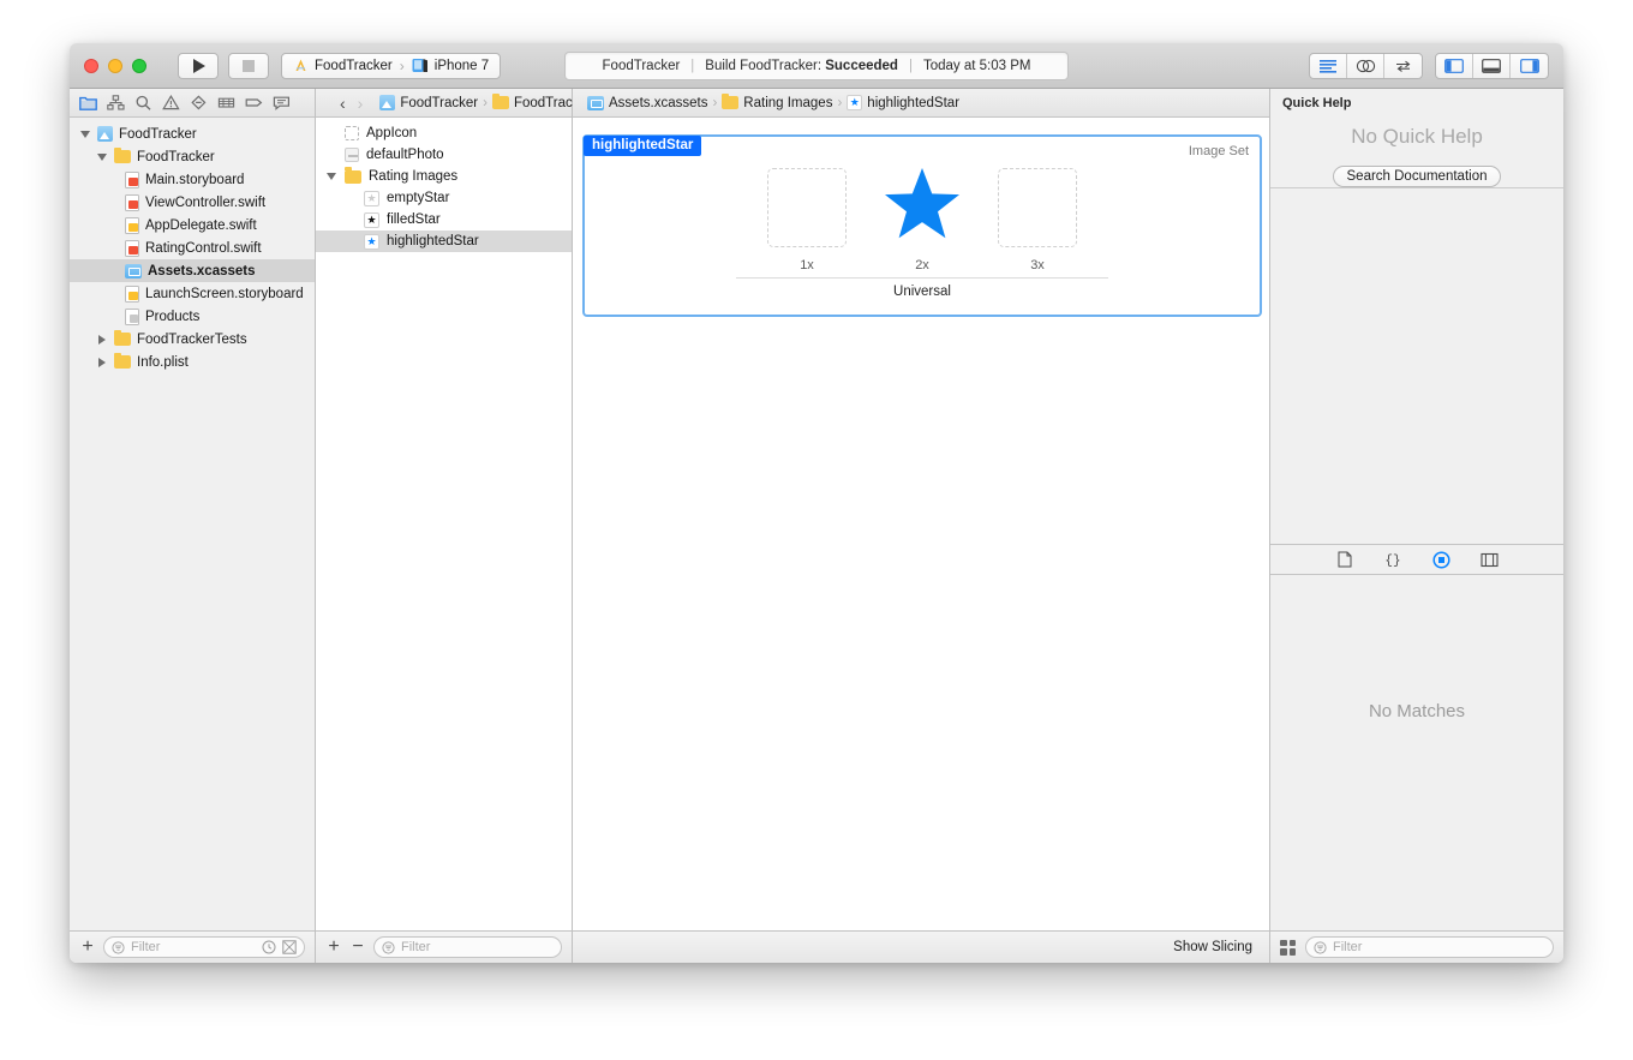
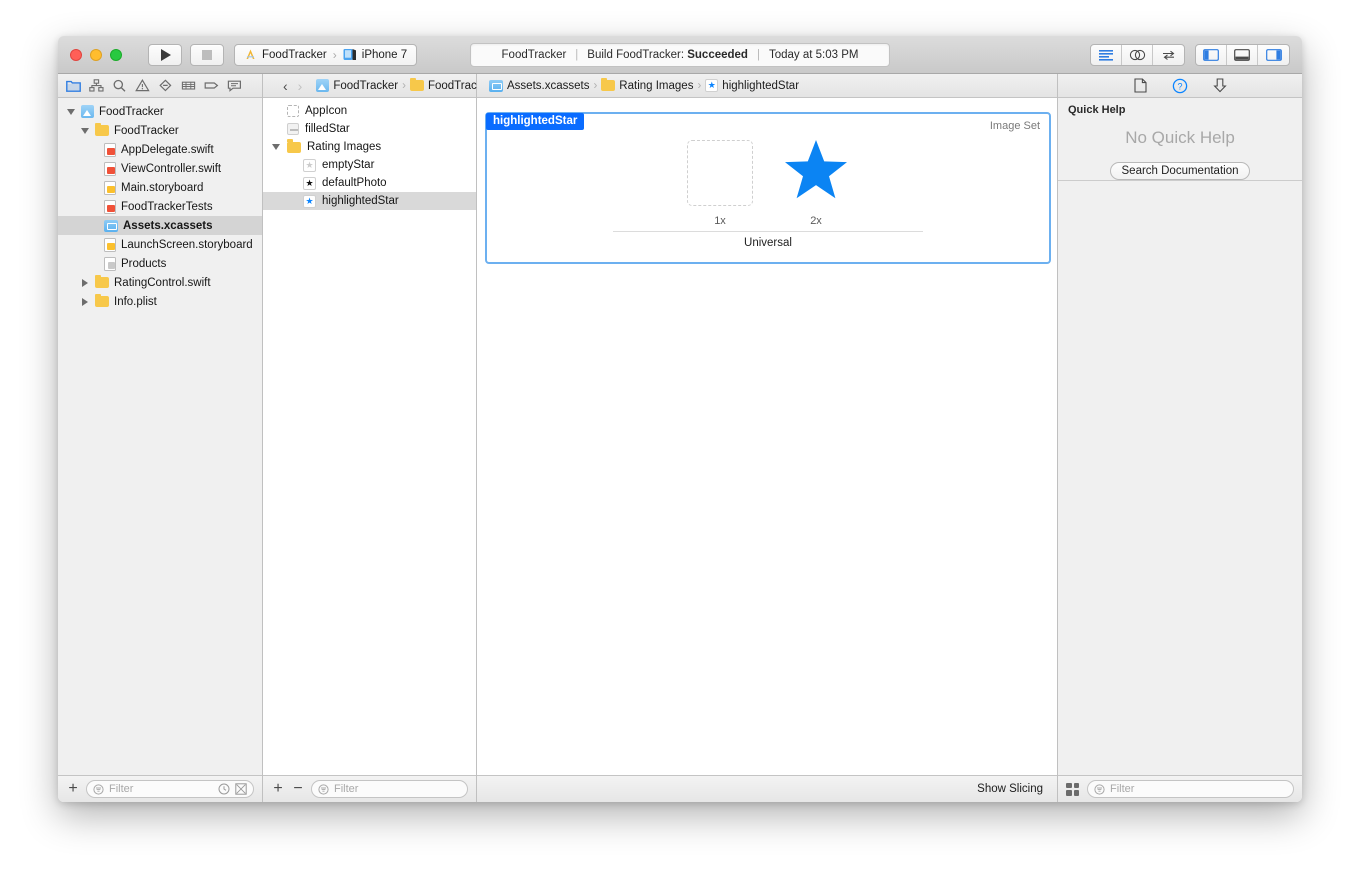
  FoodTracker
  ›
  iPhone 7
  FoodTracker
  |
  Build FoodTracker: Succeeded
  |
  Today at 5:03 PM
  FoodTracker
  FoodTracker
- Main.storyboard
+ AppDelegate.swift
  ViewController.swift
- AppDelegate.swift
+ Main.storyboard
- RatingControl.swift
+ FoodTrackerTests
  Assets.xcassets
  LaunchScreen.storyboard
  Products
- FoodTrackerTests
+ RatingControl.swift
  Info.plist
  +
  Filter
  ‹
  ›
  FoodTracker
  ›
  FoodTrac
  AppIcon
- defaultPhoto
+ filledStar
  Rating Images
  ★
  emptyStar
  ★
- filledStar
+ defaultPhoto
  ★
  highlightedStar
  +
  −
  Filter
  Assets.xcassets
  ›
  Rating Images
  ›
  ★
  highlightedStar
  highlightedStar
  Image Set
  1x
  2x
- 3x
  Universal
  Show Slicing
+ ?
  Quick Help
  No Quick Help
  Search Documentation
- {}
- No Matches
  Filter
